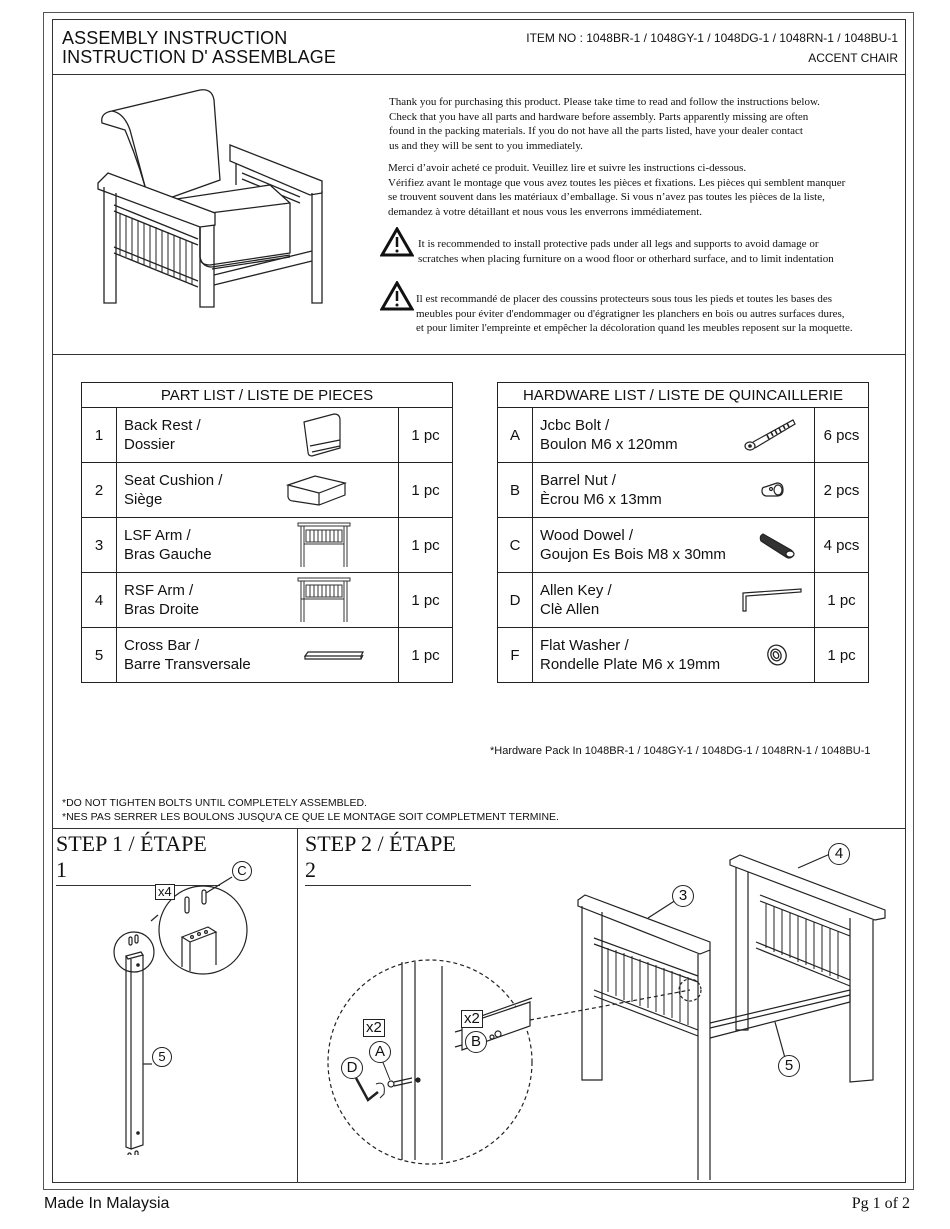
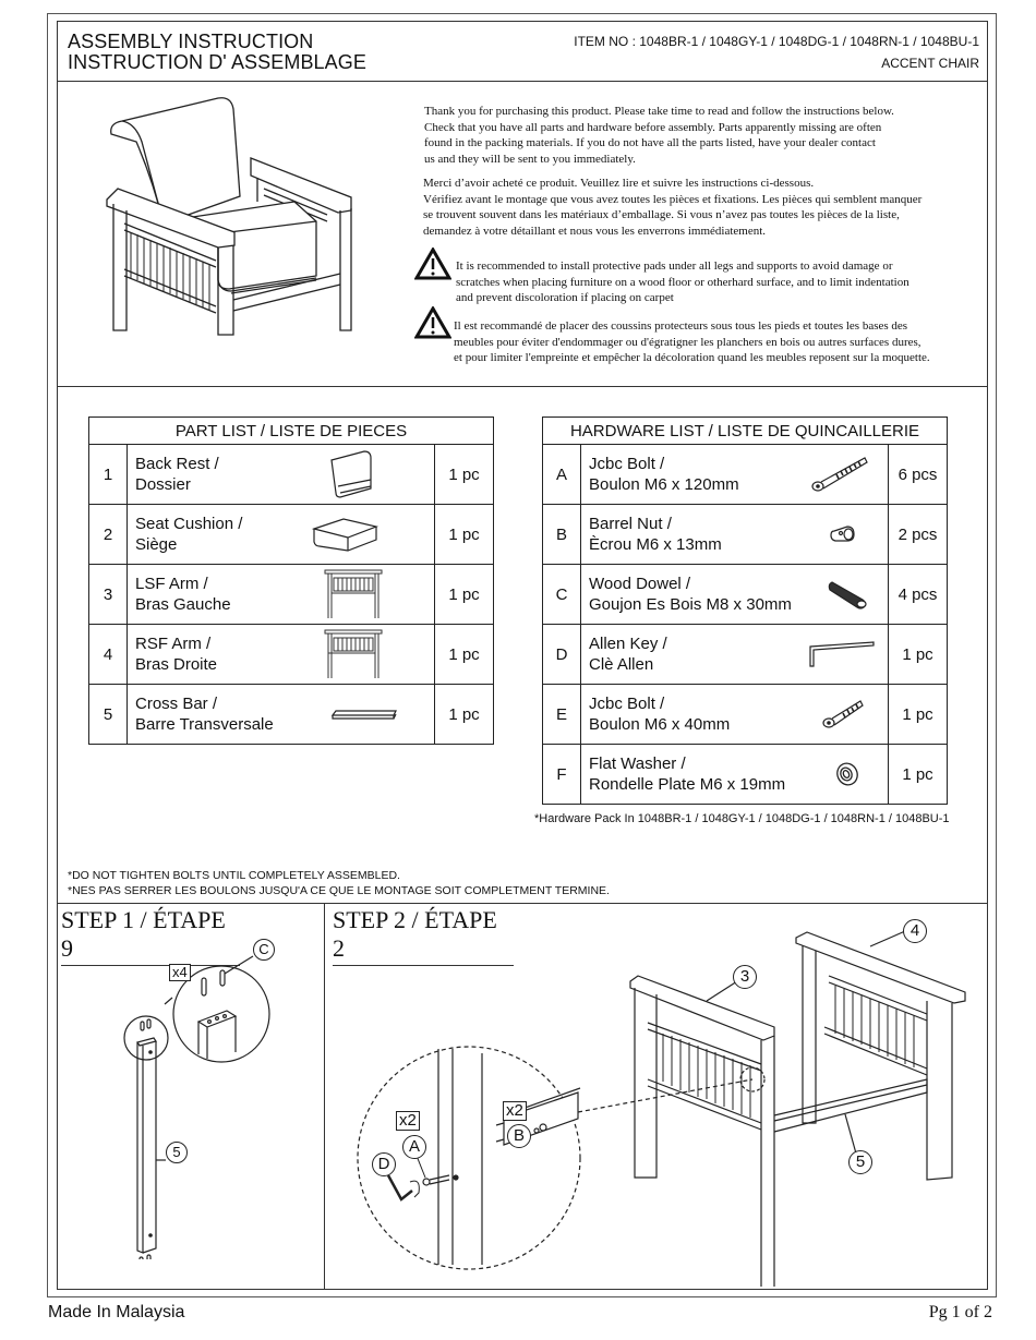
  ASSEMBLY INSTRUCTION
  INSTRUCTION D' ASSEMBLAGE
  ITEM NO : 1048BR-1 / 1048GY-1 / 1048DG-1 / 1048RN-1 / 1048BU-1
  ACCENT CHAIR
  Thank you for purchasing this product. Please take time to read and follow the instructions below.
  Check that you have all parts and hardware before assembly. Parts apparently missing are often
  found in the packing materials. If you do not have all the parts listed, have your dealer contact
  us and they will be sent to you immediately.
  Merci d’avoir acheté ce produit. Veuillez lire et suivre les instructions ci-dessous.
  Vérifiez avant le montage que vous avez toutes les pièces et fixations. Les pièces qui semblent manquer
  se trouvent souvent dans les matériaux d’emballage. Si vous n’avez pas toutes les pièces de la liste,
  demandez à votre détaillant et nous vous les enverrons immédiatement.
  It is recommended to install protective pads under all legs and supports to avoid damage or
  scratches when placing furniture on a wood floor or otherhard surface, and to limit indentation
+ and prevent discoloration if placing on carpet
  Il est recommandé de placer des coussins protecteurs sous tous les pieds et toutes les bases des
  meubles pour éviter d'endommager ou d'égratigner les planchers en bois ou autres surfaces dures,
  et pour limiter l'empreinte et empêcher la décoloration quand les meubles reposent sur la moquette.
  PART LIST / LISTE DE PIECES
  1	Back Rest / Dossier	1 pc
  2	Seat Cushion / Siège	1 pc
  3	LSF Arm / Bras Gauche	1 pc
  4	RSF Arm / Bras Droite	1 pc
  5	Cross Bar / Barre Transversale	1 pc
  HARDWARE LIST / LISTE DE QUINCAILLERIE
  A	Jcbc Bolt / Boulon M6 x 120mm	6 pcs
  B	Barrel Nut / Ècrou M6 x 13mm	2 pcs
  C	Wood Dowel / Goujon Es Bois M8 x 30mm	4 pcs
  D	Allen Key / Clè Allen	1 pc
+ E	Jcbc Bolt / Boulon M6 x 40mm	1 pc
  F	Flat Washer / Rondelle Plate M6 x 19mm	1 pc
  *Hardware Pack In 1048BR-1 / 1048GY-1 / 1048DG-1 / 1048RN-1 / 1048BU-1
  *DO NOT TIGHTEN BOLTS UNTIL COMPLETELY ASSEMBLED.
  *NES PAS SERRER LES BOULONS JUSQU'A CE QUE LE MONTAGE SOIT COMPLETMENT TERMINE.
- STEP 1 / ÉTAPE 1
+ STEP 1 / ÉTAPE 9
  STEP 2 / ÉTAPE 2
  x4
  C
  5
  x2
  A
  D
  x2
  B
  3
  4
  5
  Made In Malaysia
  Pg 1 of 2
